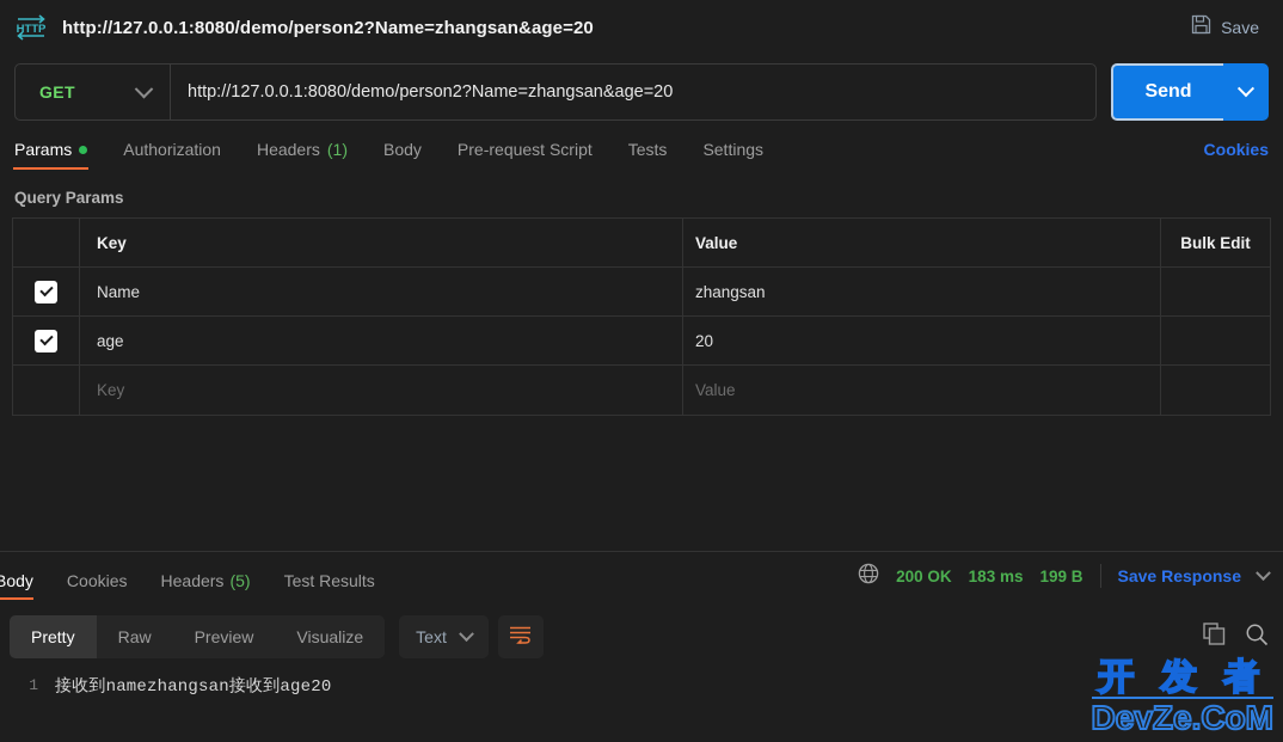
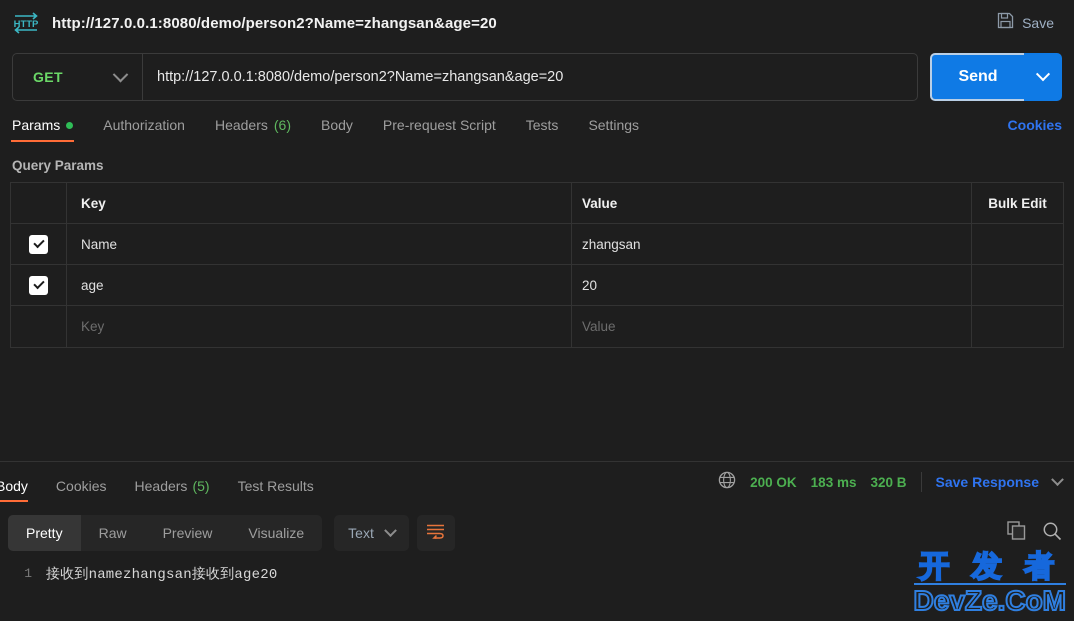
  HTTP
  http://127.0.0.1:8080/demo/person2?Name=zhangsan&age=20
  Save
  GET
  http://127.0.0.1:8080/demo/person2?Name=zhangsan&age=20
  Send
  Params
  Authorization
  Headers
- (1)
+ (6)
  Body
  Pre-request Script
  Tests
  Settings
  Cookies
  Query Params
  Key
  Value
  Bulk Edit
  Name
  zhangsan
  age
  20
  Key
  Value
  Body
  Cookies
  Headers
  (5)
  Test Results
  200 OK
  183 ms
- 199 B
+ 320 B
  Save Response
  Pretty
  Raw
  Preview
  Visualize
  Text
  1
  接收到namezhangsan接收到age20
  开 发 者
  DevZe.CoM
